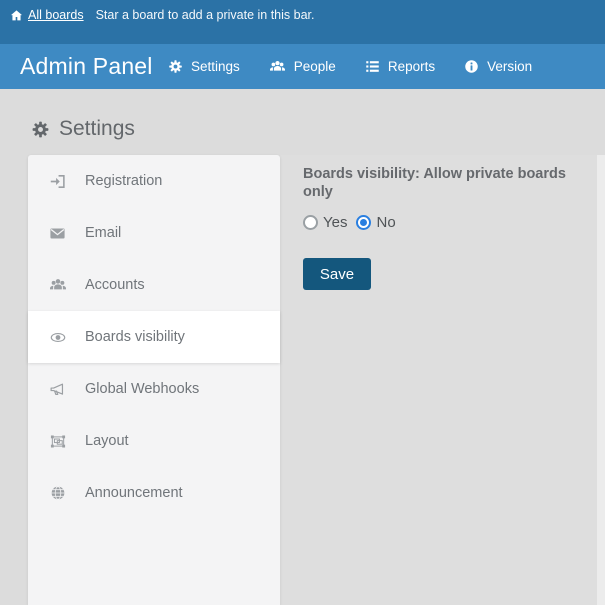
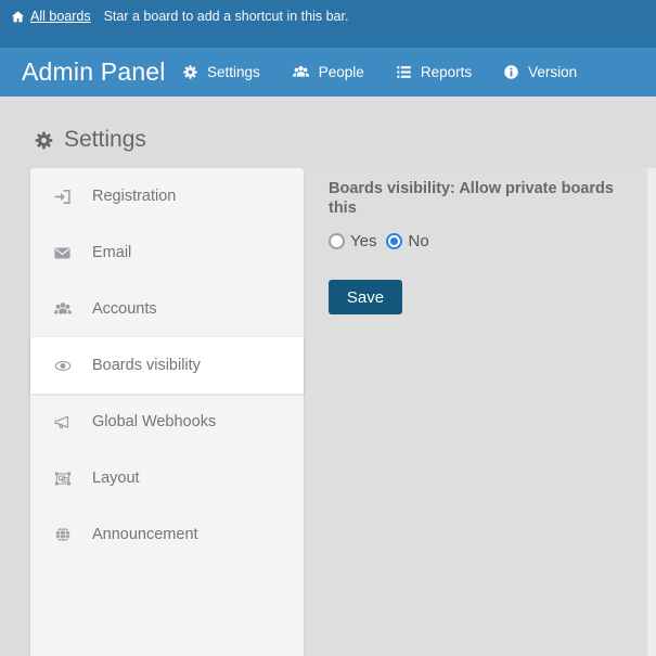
  All boards
- Star a board to add a private in this bar.
+ Star a board to add a shortcut in this bar.
  Admin Panel
  Settings
  People
  Reports
  Version
  Settings
  Registration
  Email
  Accounts
  Boards visibility
  Global Webhooks
  Layout
  Announcement
- Boards visibility: Allow private boards only
+ Boards visibility: Allow private boards this
  Yes
  No
  Save
